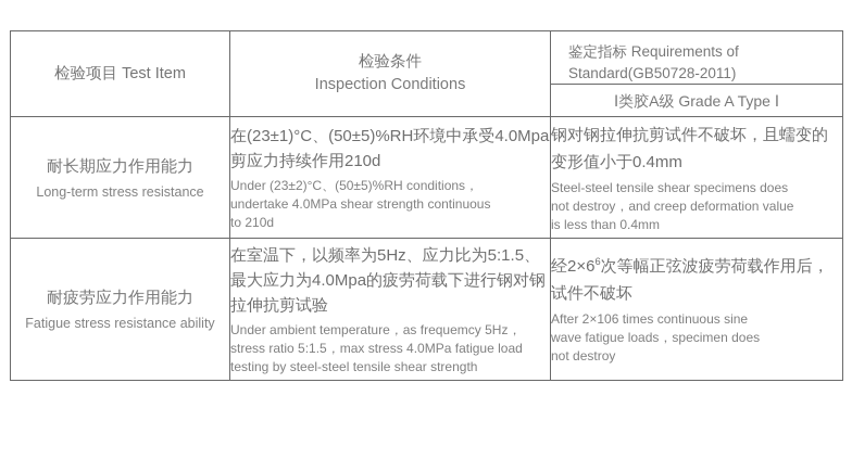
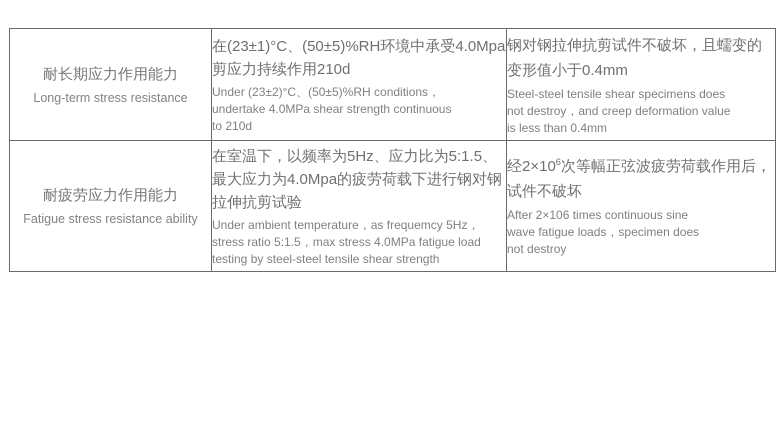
- 检验项目 Test Item	检验条件 Inspection Conditions	鉴定指标 Requirements of Standard(GB50728-2011) Ⅰ类胶A级 Grade A Type Ⅰ
  耐长期应力作用能力 Long-term stress resistance	在(23±1)°C、(50±5)%RH环境中承受4.0Mpa剪应力持续作用210d Under (23±2)°C、(50±5)%RH conditions， undertake 4.0MPa shear strength continuous to 210d	钢对钢拉伸抗剪试件不破坏，且蠕变的变形值小于0.4mm Steel-steel tensile shear specimens does not destroy，and creep deformation value is less than 0.4mm
- 耐疲劳应力作用能力 Fatigue stress resistance ability	在室温下，以频率为5Hz、应力比为5:1.5、最大应力为4.0Mpa的疲劳荷载下进行钢对钢拉伸抗剪试验 Under ambient temperature，as frequemcy 5Hz， stress ratio 5:1.5，max stress 4.0MPa fatigue load testing by steel-steel tensile shear strength	经2×66次等幅正弦波疲劳荷载作用后，试件不破坏 After 2×106 times continuous sine wave fatigue loads，specimen does not destroy
+ 耐疲劳应力作用能力 Fatigue stress resistance ability	在室温下，以频率为5Hz、应力比为5:1.5、最大应力为4.0Mpa的疲劳荷载下进行钢对钢拉伸抗剪试验 Under ambient temperature，as frequemcy 5Hz， stress ratio 5:1.5，max stress 4.0MPa fatigue load testing by steel-steel tensile shear strength	经2×106次等幅正弦波疲劳荷载作用后，试件不破坏 After 2×106 times continuous sine wave fatigue loads，specimen does not destroy
